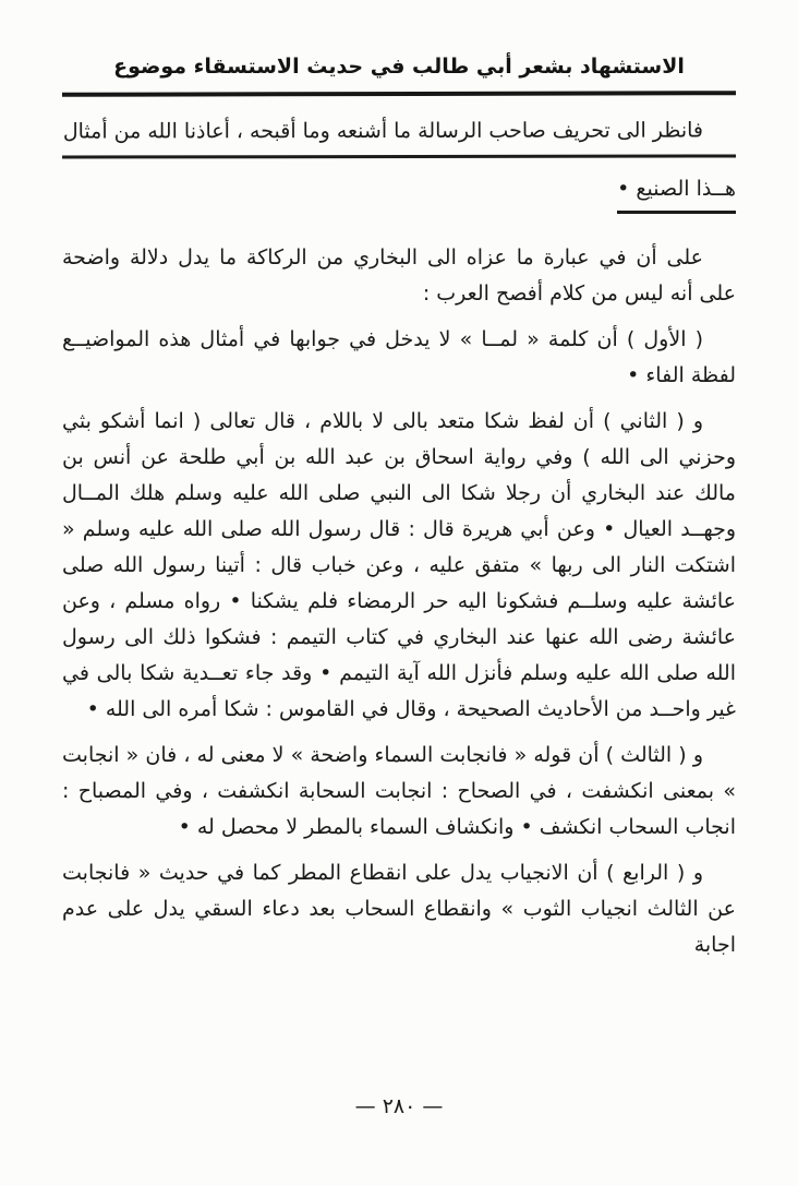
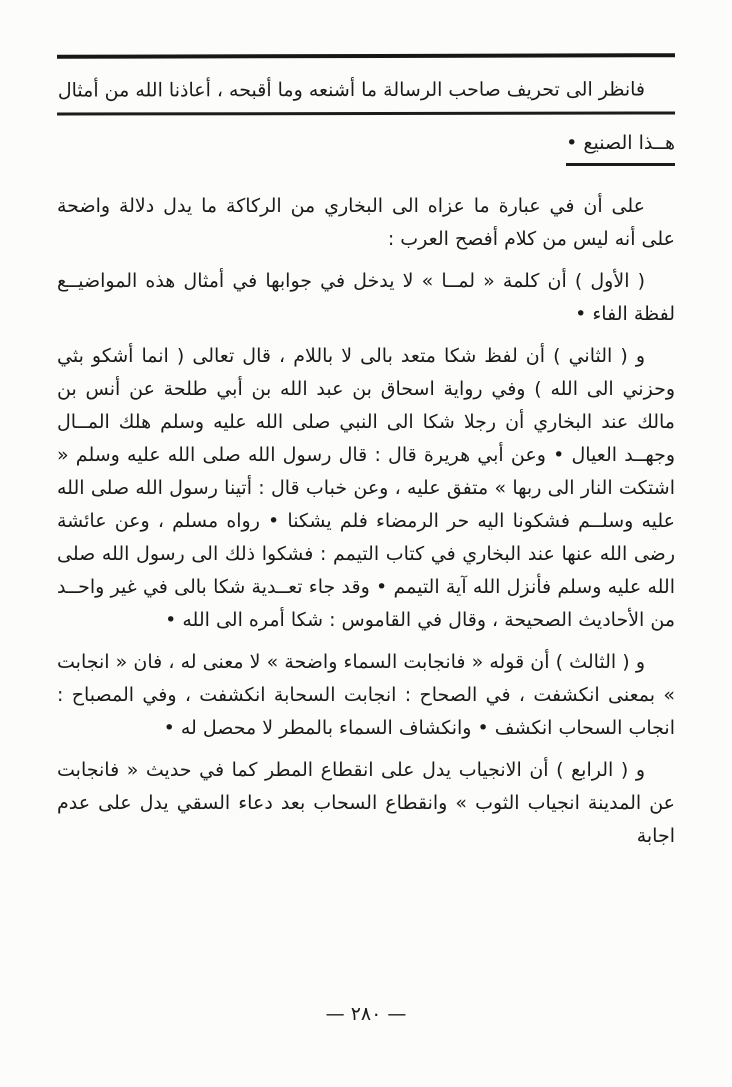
- الاستشهاد بشعر أبي طالب في حديث الاستسقاء موضوع
  فانظر الى تحريف صاحب الرسالة ما أشنعه وما أقبحه ، أعاذنا الله من أمثال
  هــذا الصنيع •
  على أن في عبارة ما عزاه الى البخاري من الركاكة ما يدل دلالة واضحة على أنه ليس من كلام أفصح العرب :
  ( الأول ) أن كلمة « لمــا » لا يدخل في جوابها في أمثال هذه المواضيــع لفظة الفاء •
- و ( الثاني ) أن لفظ شكا متعد بالى لا باللام ، قال تعالى ( انما أشكو بثي وحزني الى الله ) وفي رواية اسحاق بن عبد الله بن أبي طلحة عن أنس بن مالك عند البخاري أن رجلا شكا الى النبي صلى الله عليه وسلم هلك المــال وجهــد العيال • وعن أبي هريرة قال : قال رسول الله صلى الله عليه وسلم « اشتكت النار الى ربها » متفق عليه ، وعن خباب قال : أتينا رسول الله صلى عائشة عليه وسلــم فشكونا اليه حر الرمضاء فلم يشكنا • رواه مسلم ، وعن عائشة رضى الله عنها عند البخاري في كتاب التيمم : فشكوا ذلك الى رسول الله صلى الله عليه وسلم فأنزل الله آية التيمم • وقد جاء تعــدية شكا بالى في غير واحــد من الأحاديث الصحيحة ، وقال في القاموس : شكا أمره الى الله •
+ و ( الثاني ) أن لفظ شكا متعد بالى لا باللام ، قال تعالى ( انما أشكو بثي وحزني الى الله ) وفي رواية اسحاق بن عبد الله بن أبي طلحة عن أنس بن مالك عند البخاري أن رجلا شكا الى النبي صلى الله عليه وسلم هلك المــال وجهــد العيال • وعن أبي هريرة قال : قال رسول الله صلى الله عليه وسلم « اشتكت النار الى ربها » متفق عليه ، وعن خباب قال : أتينا رسول الله صلى الله عليه وسلــم فشكونا اليه حر الرمضاء فلم يشكنا • رواه مسلم ، وعن عائشة رضى الله عنها عند البخاري في كتاب التيمم : فشكوا ذلك الى رسول الله صلى الله عليه وسلم فأنزل الله آية التيمم • وقد جاء تعــدية شكا بالى في غير واحــد من الأحاديث الصحيحة ، وقال في القاموس : شكا أمره الى الله •
  و ( الثالث ) أن قوله « فانجابت السماء واضحة » لا معنى له ، فان « انجابت » بمعنى انكشفت ، في الصحاح : انجابت السحابة انكشفت ، وفي المصباح : انجاب السحاب انكشف • وانكشاف السماء بالمطر لا محصل له •
- و ( الرابع ) أن الانجياب يدل على انقطاع المطر كما في حديث « فانجابت عن الثالث انجياب الثوب » وانقطاع السحاب بعد دعاء السقي يدل على عدم اجابة
+ و ( الرابع ) أن الانجياب يدل على انقطاع المطر كما في حديث « فانجابت عن المدينة انجياب الثوب » وانقطاع السحاب بعد دعاء السقي يدل على عدم اجابة
  — ٢٨٠ —
